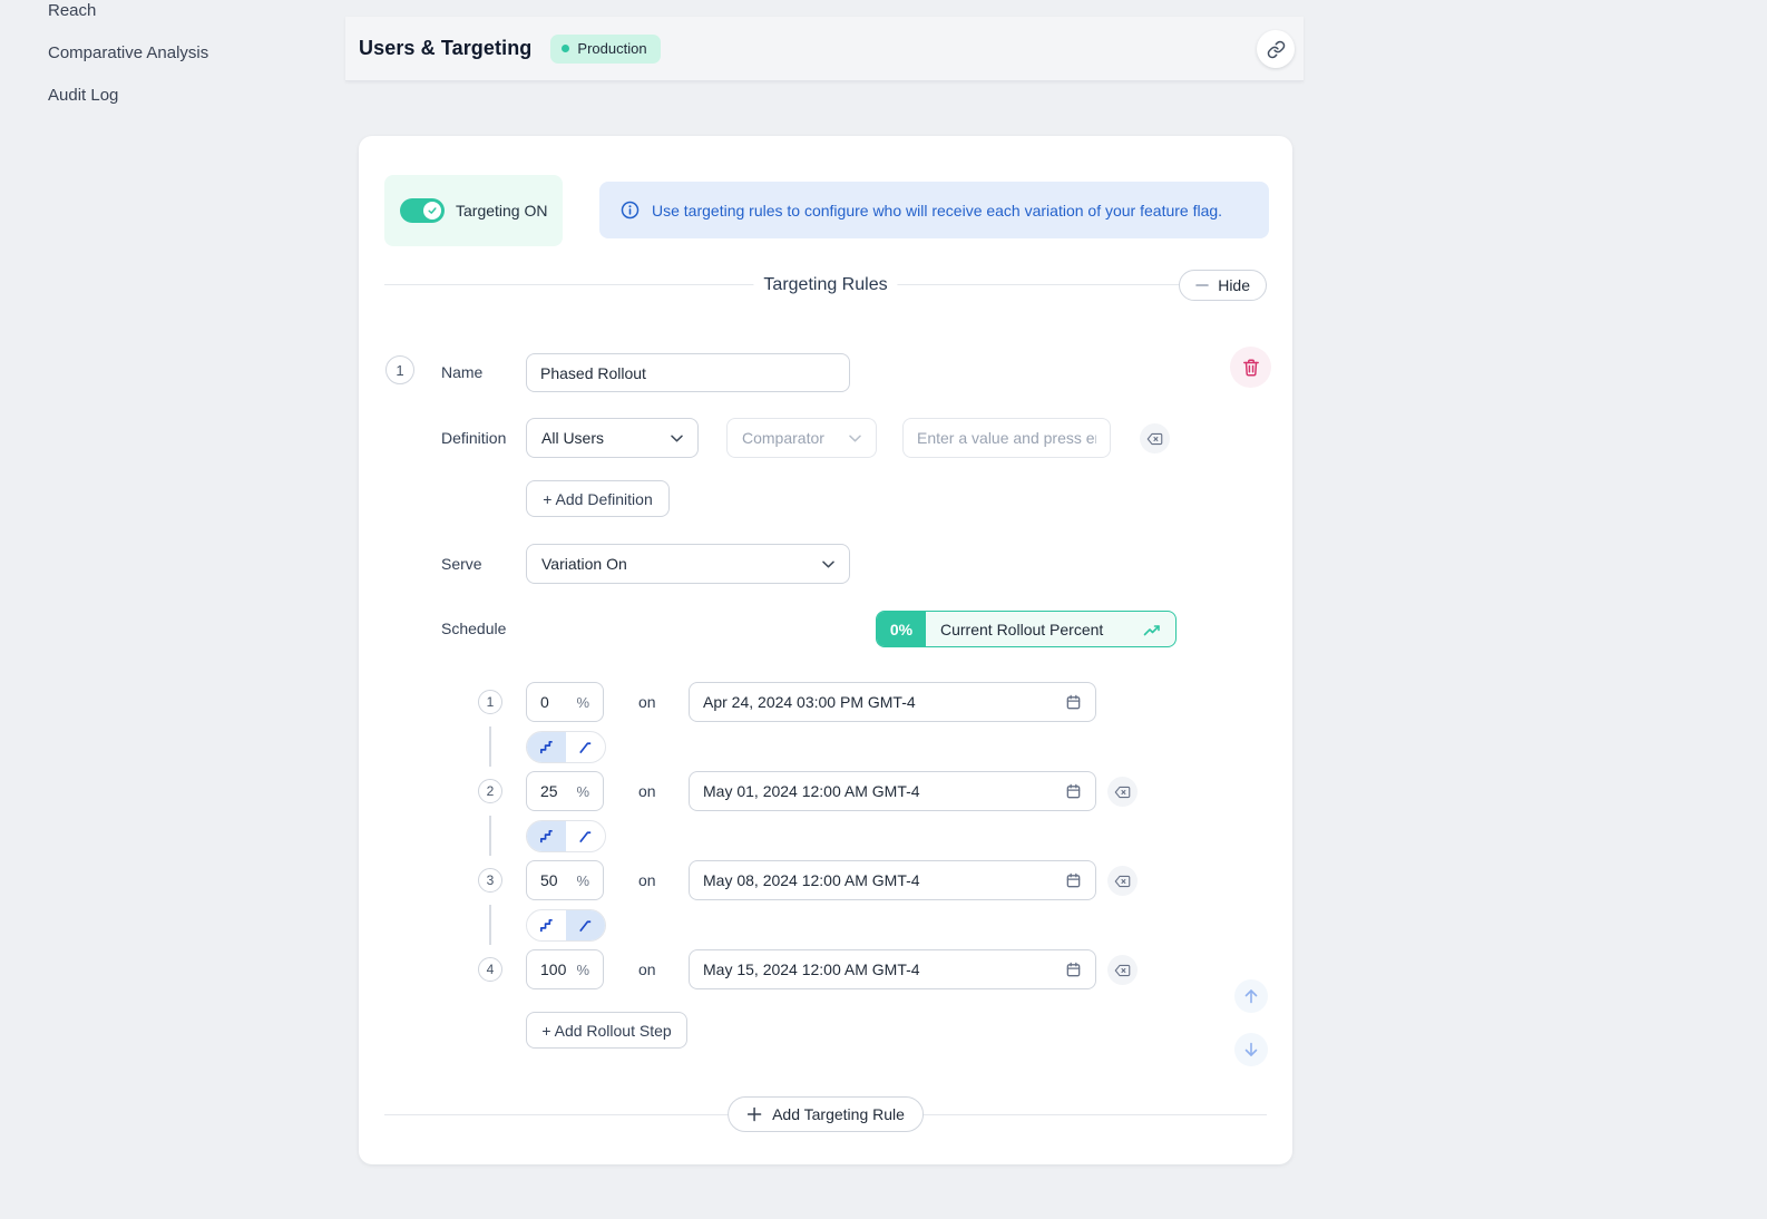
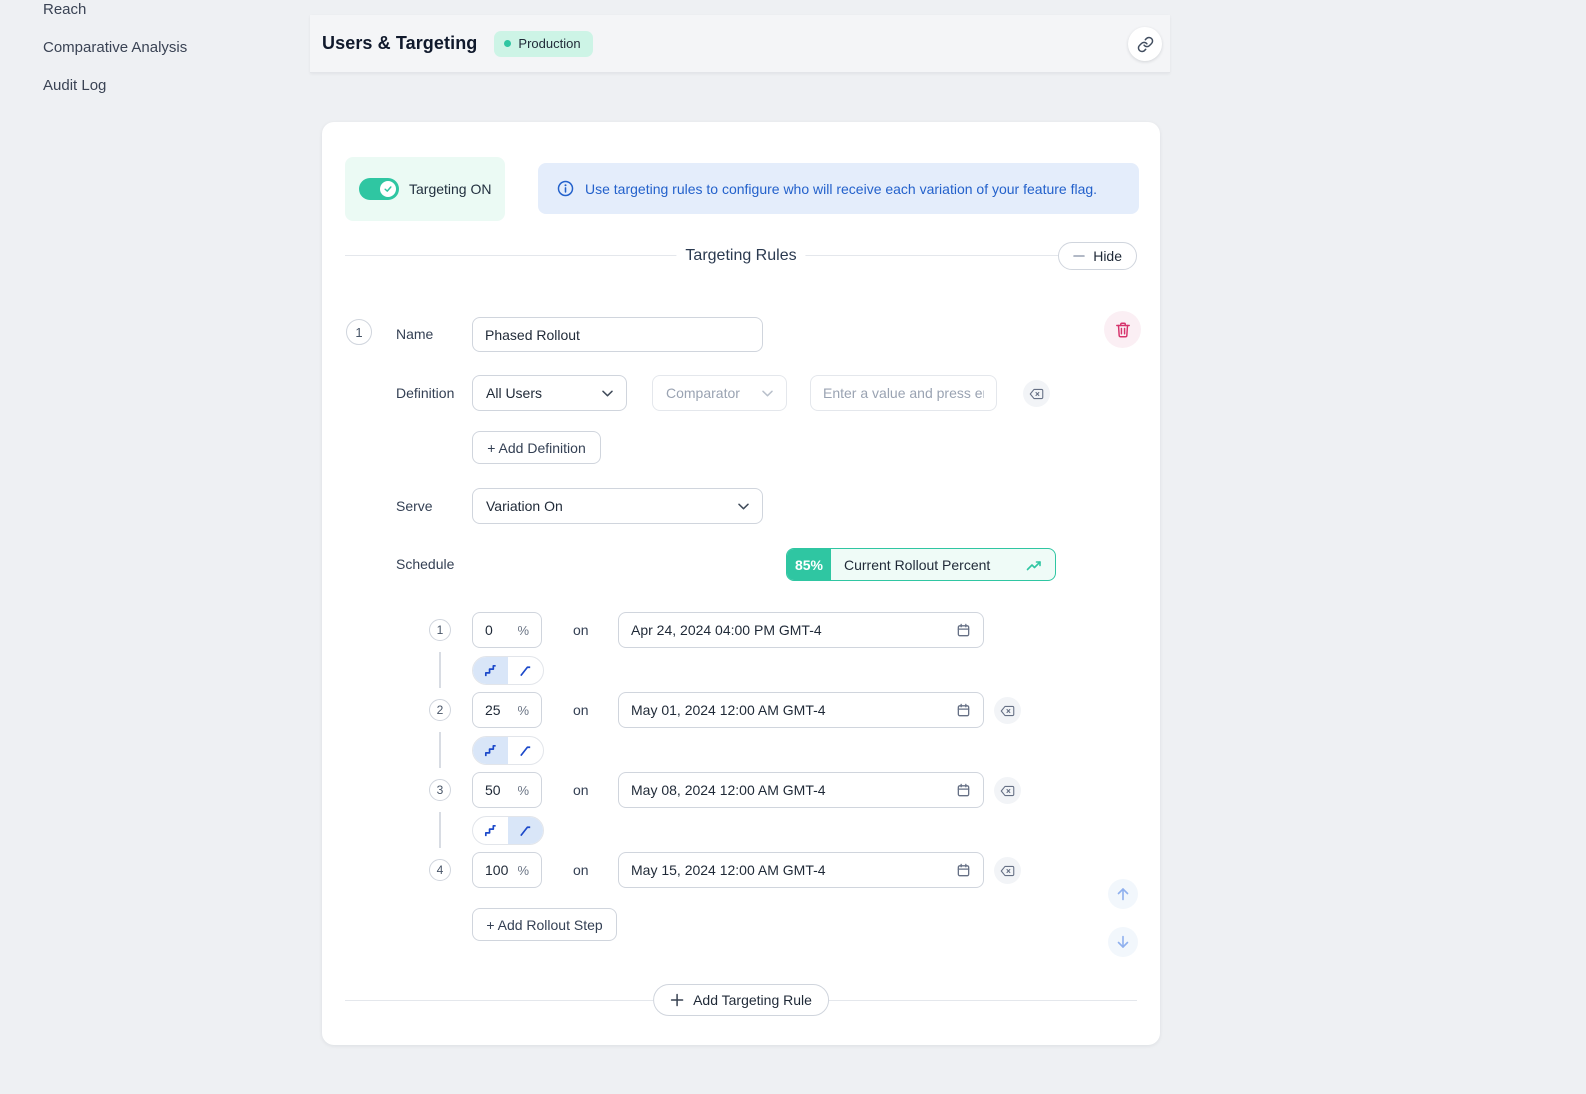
  Reach
  Comparative Analysis
  Audit Log
  Users & Targeting
  Production
  Targeting ON
  Use targeting rules to configure who will receive each variation of your feature flag.
  Targeting Rules
  Hide
  1
  Name
  Phased Rollout
  Definition
  All Users
  Comparator
  Enter a value and press e
  + Add Definition
  Serve
  Variation On
  Schedule
- 0%
+ 85%
  Current Rollout Percent
  1
  0
  %
  on
- Apr 24, 2024 03:00 PM GMT-4
+ Apr 24, 2024 04:00 PM GMT-4
  2
  25
  %
  on
  May 01, 2024 12:00 AM GMT-4
  3
  50
  %
  on
  May 08, 2024 12:00 AM GMT-4
  4
  100
  %
  on
  May 15, 2024 12:00 AM GMT-4
  + Add Rollout Step
  Add Targeting Rule
